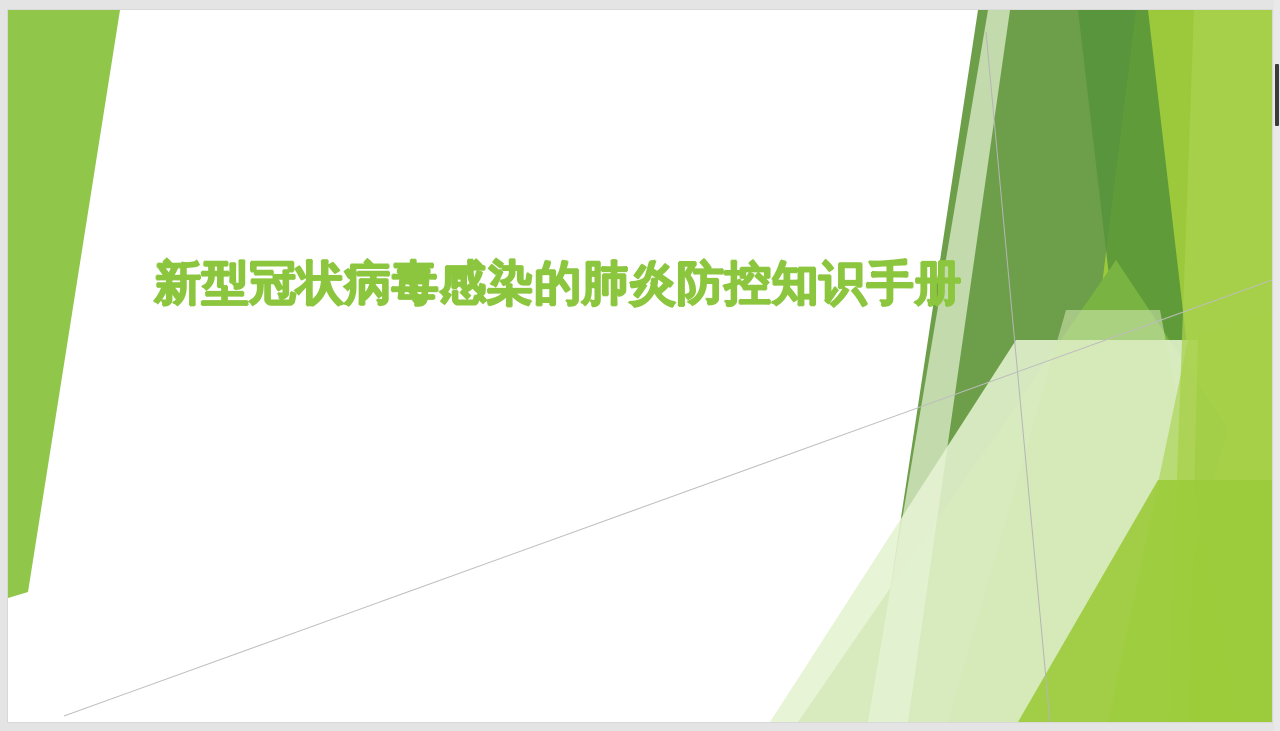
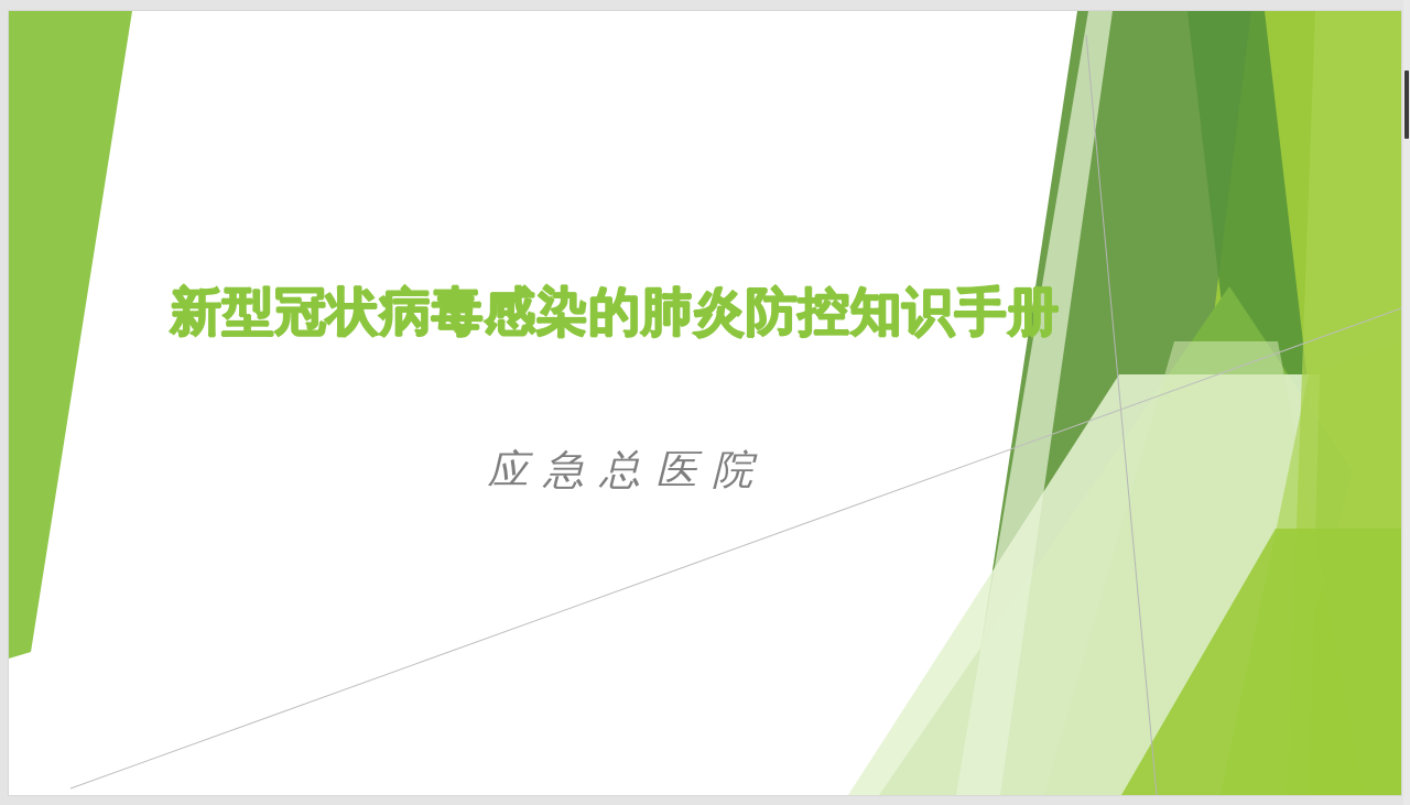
  新型冠状病毒感染的肺炎防控知识手册
+ 应急总医院
